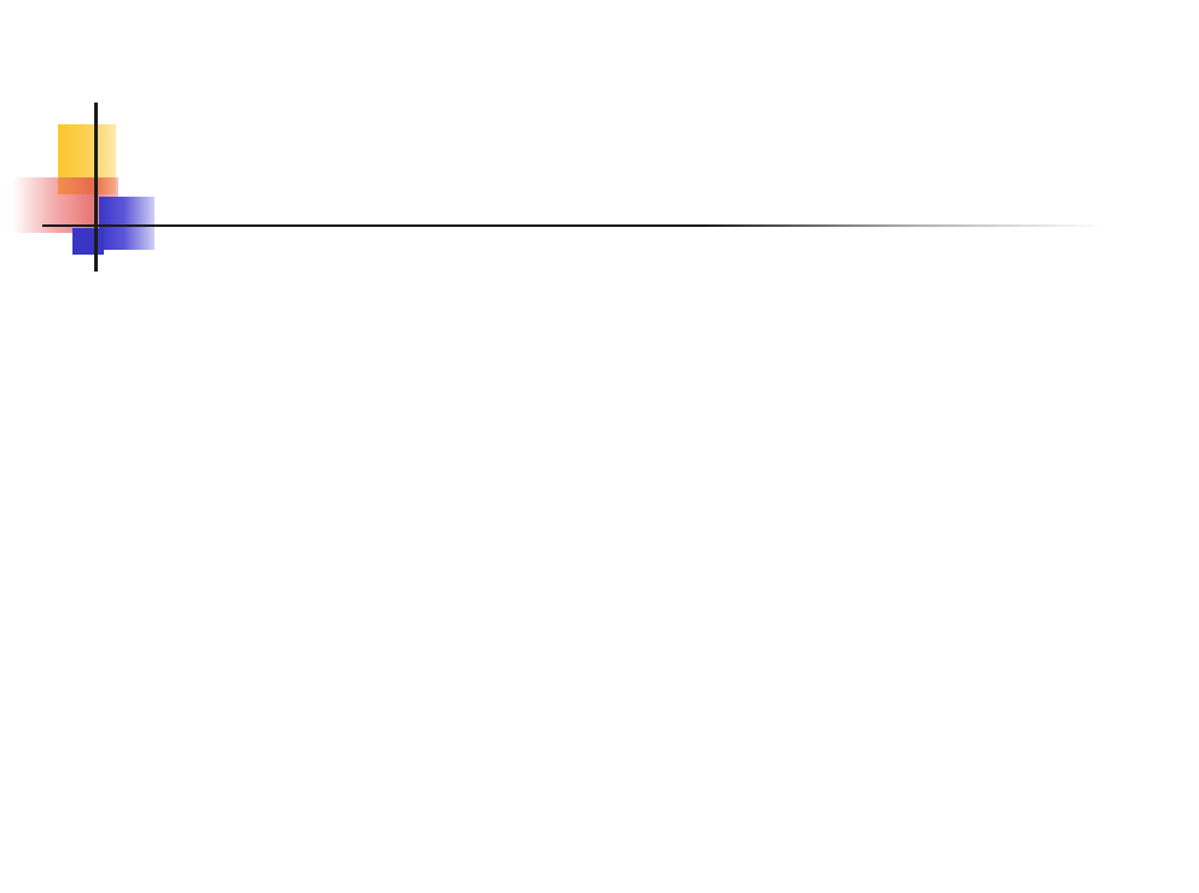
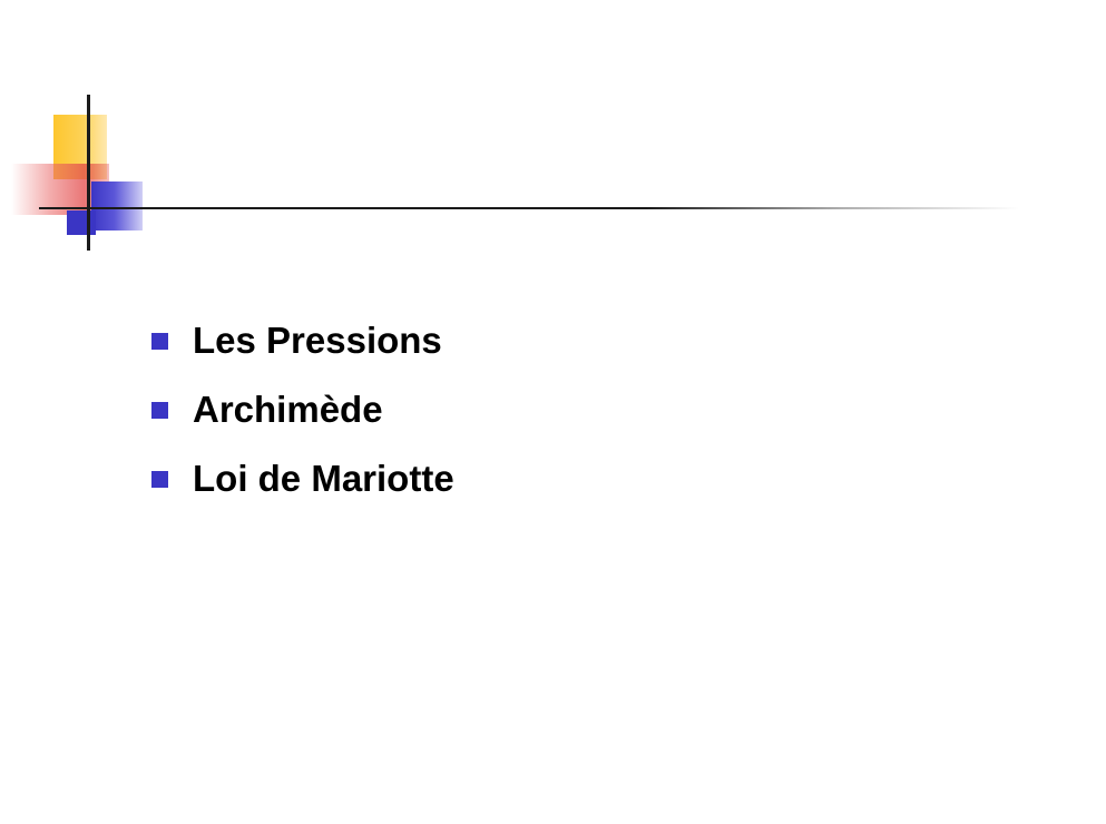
+ Les Pressions
+ Archimède
+ Loi de Mariotte
